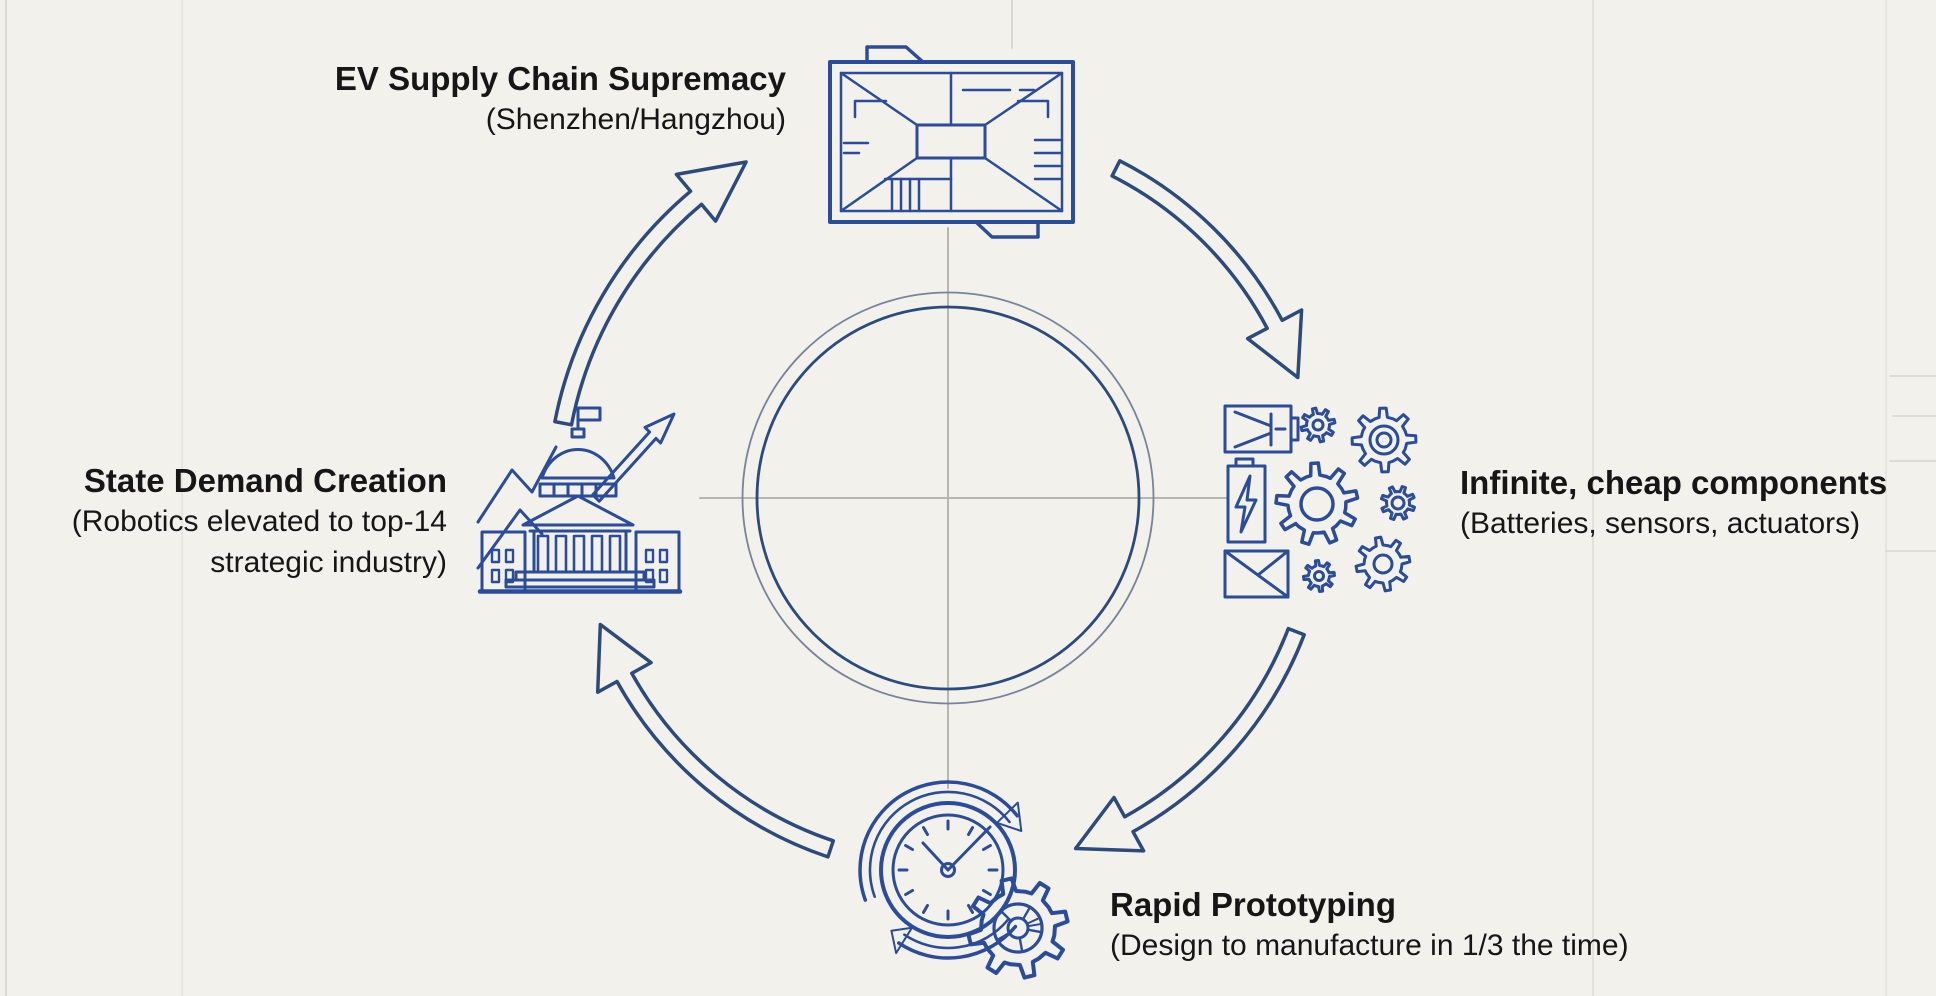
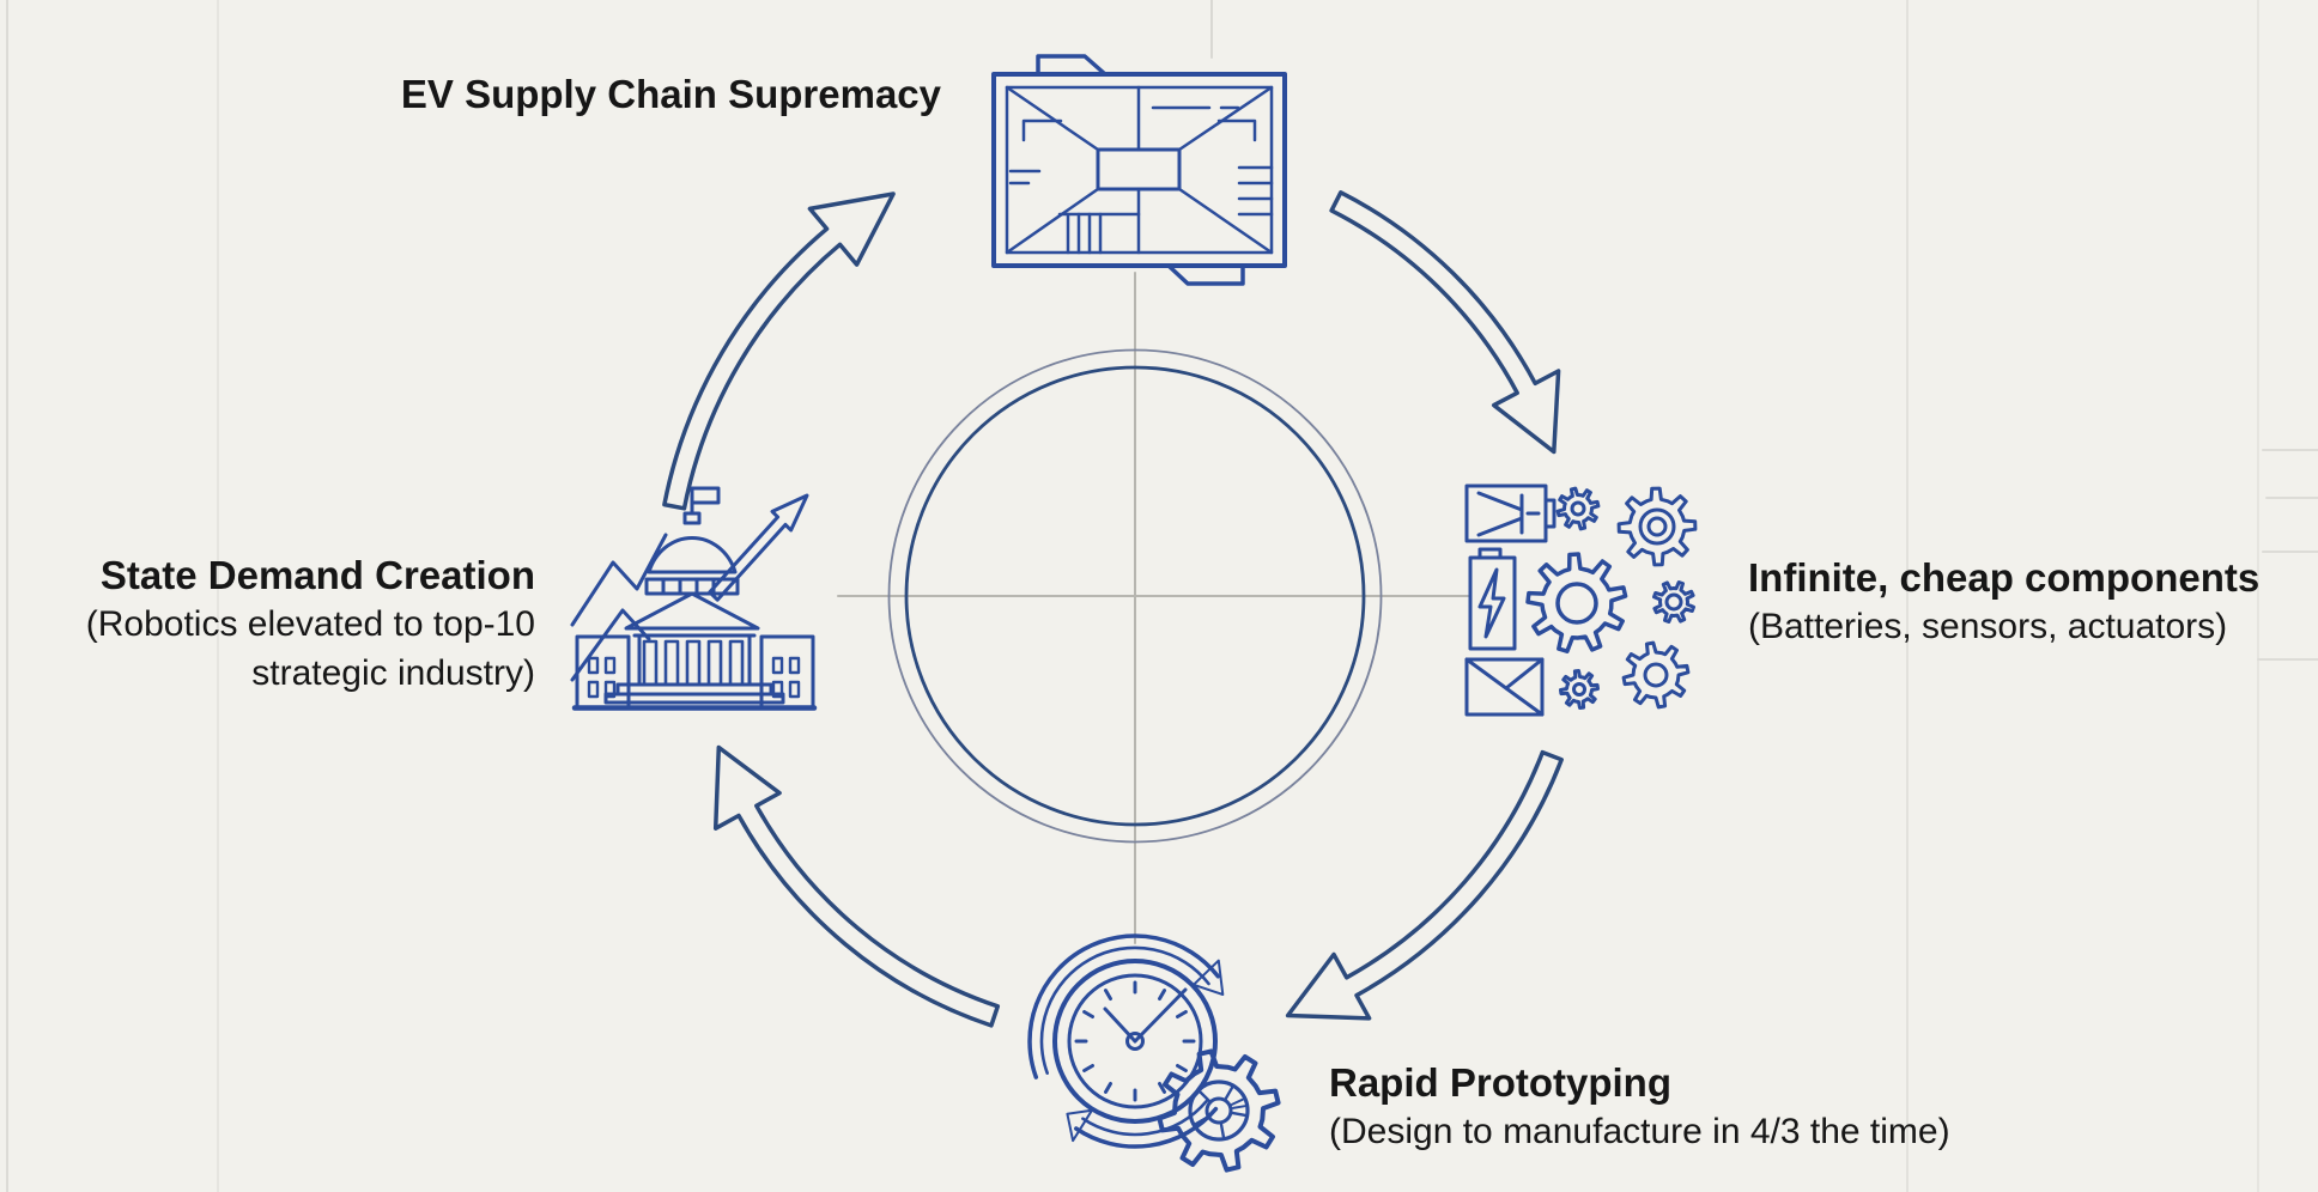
  EV Supply Chain Supremacy
- (Shenzhen/Hangzhou)
  Infinite, cheap components
  (Batteries, sensors, actuators)
  Rapid Prototyping
- (Design to manufacture in 1/3 the time)
+ (Design to manufacture in 4/3 the time)
  State Demand Creation
- (Robotics elevated to top-14
+ (Robotics elevated to top-10
  strategic industry)
